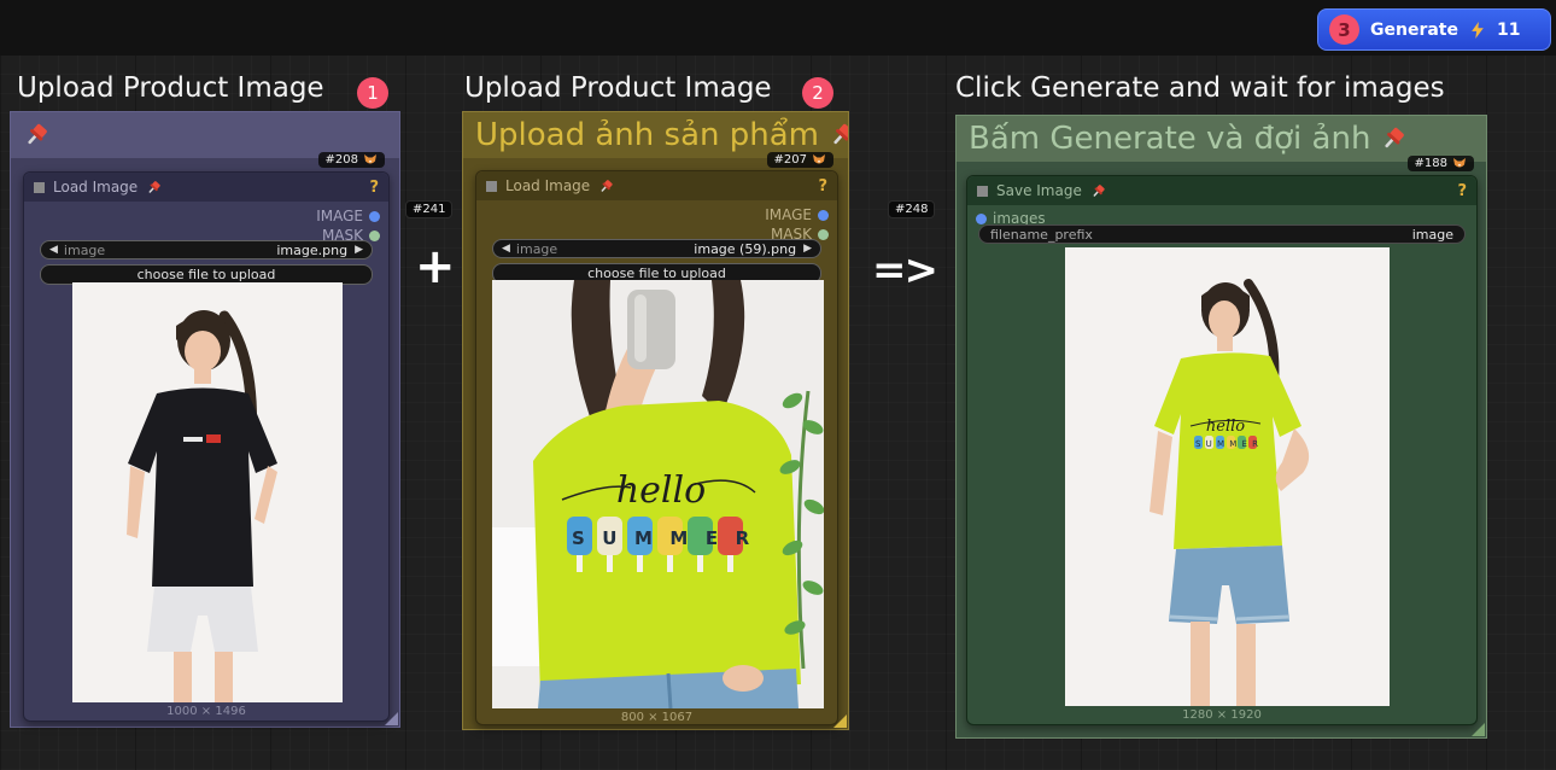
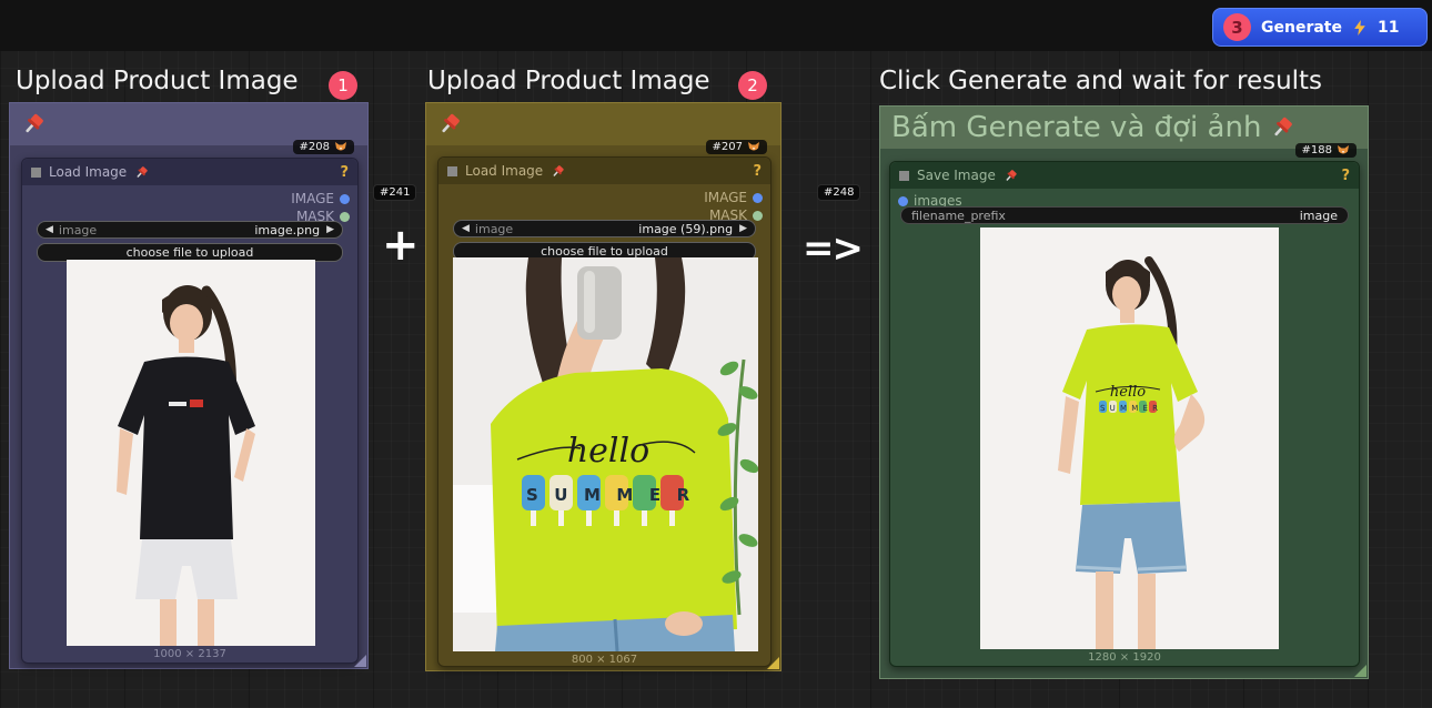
  3
  Generate
  11
  Upload Product Image
  1
  Upload Product Image
  2
- Click Generate and wait for images
+ Click Generate and wait for results
  #241
  +
  #248
  =>
  #208
  Load Image
  ?
  IMAGE
  MASK
  ◀
  image
  image.png
  ▶
  choose file to upload
- 1000 × 1496
+ 1000 × 2137
- Upload ảnh sản phẩm
  #207
  Load Image
  ?
  IMAGE
  MASK
  ◀
  image
  image (59).png
  ▶
  choose file to upload
  hello
  SUMMER
  800 × 1067
  Bấm Generate và đợi ảnh
  #188
  Save Image
  ?
  images
  filename_prefix
  image
  hello
  SUMMER
  1280 × 1920
